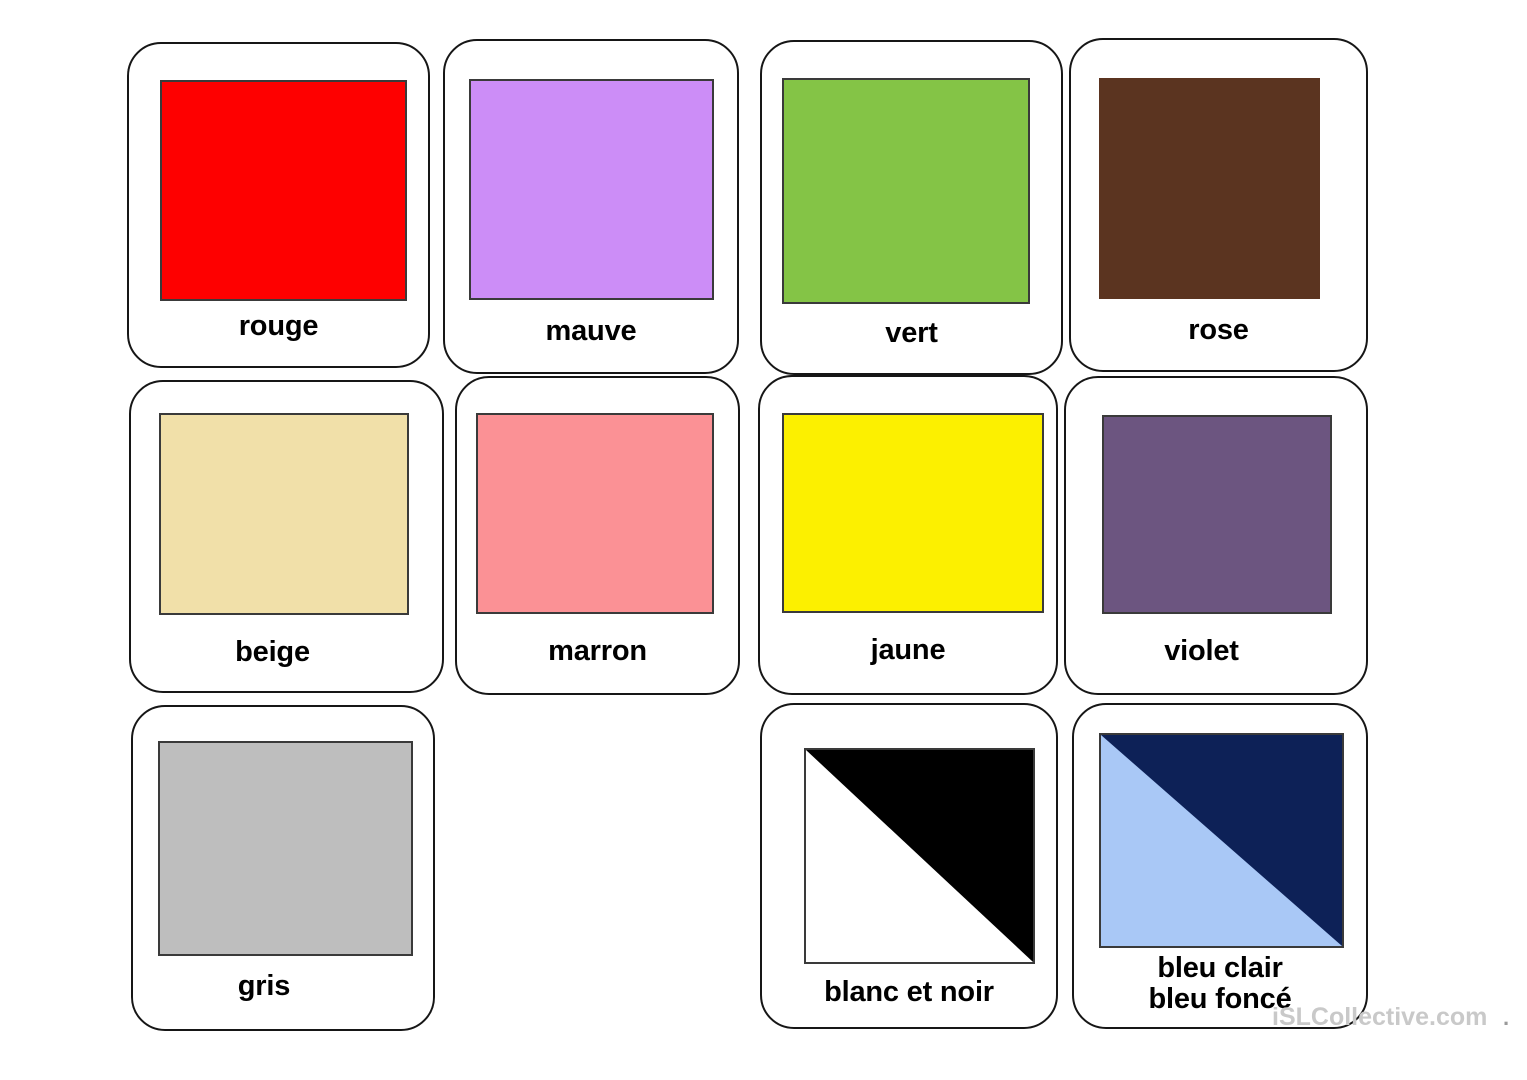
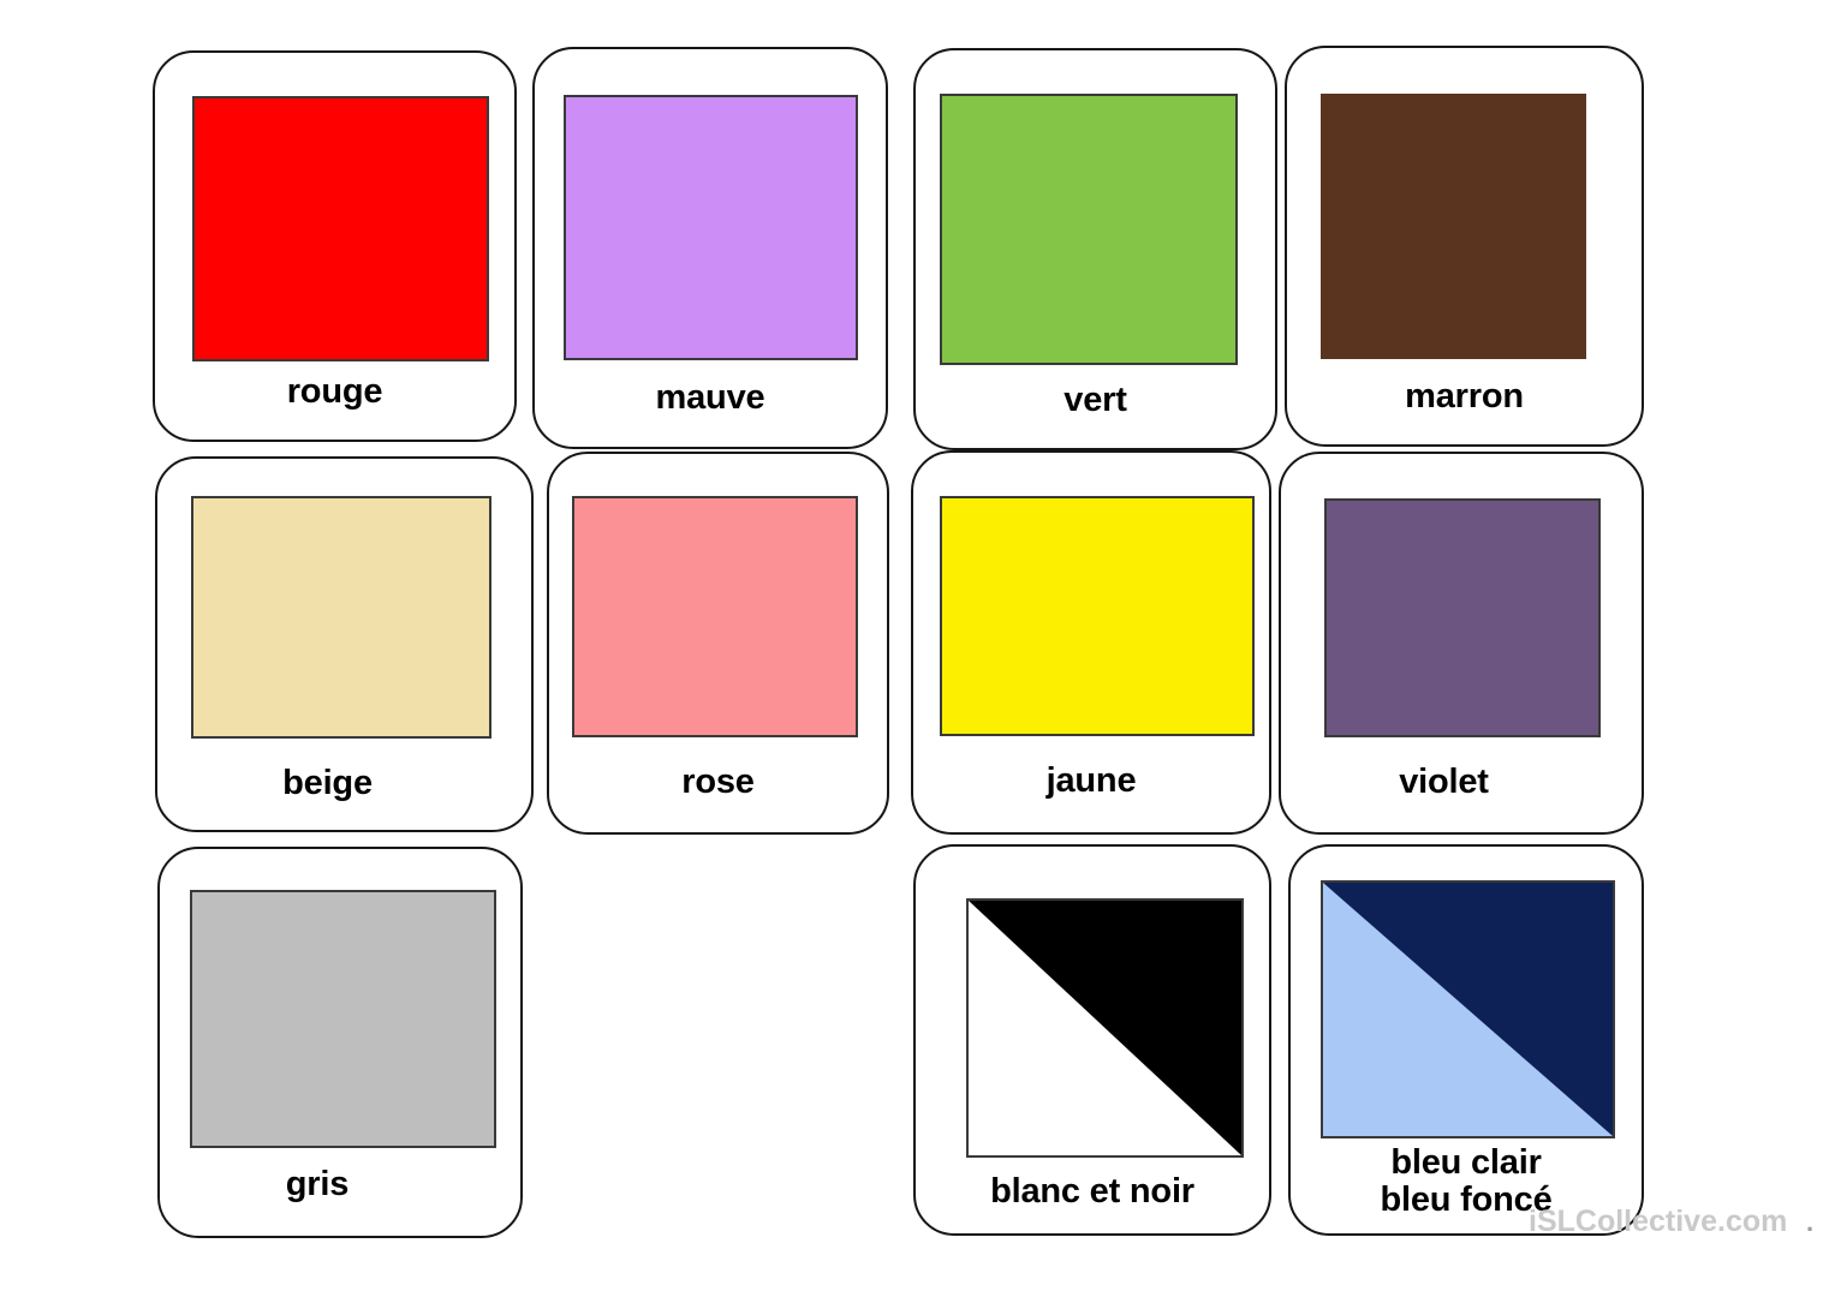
  rouge
  mauve
  vert
- rose
+ marron
  beige
- marron
+ rose
  jaune
  violet
  gris
  blanc et noir
  bleu clair
  bleu foncé
  iSLCollective.com
  .
